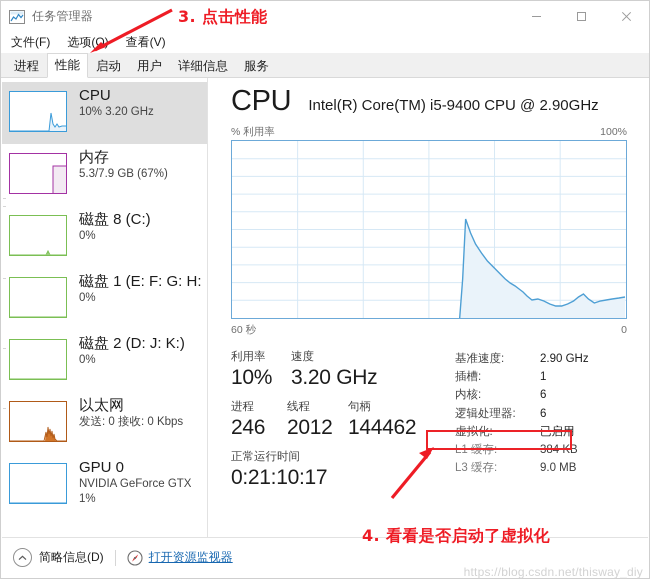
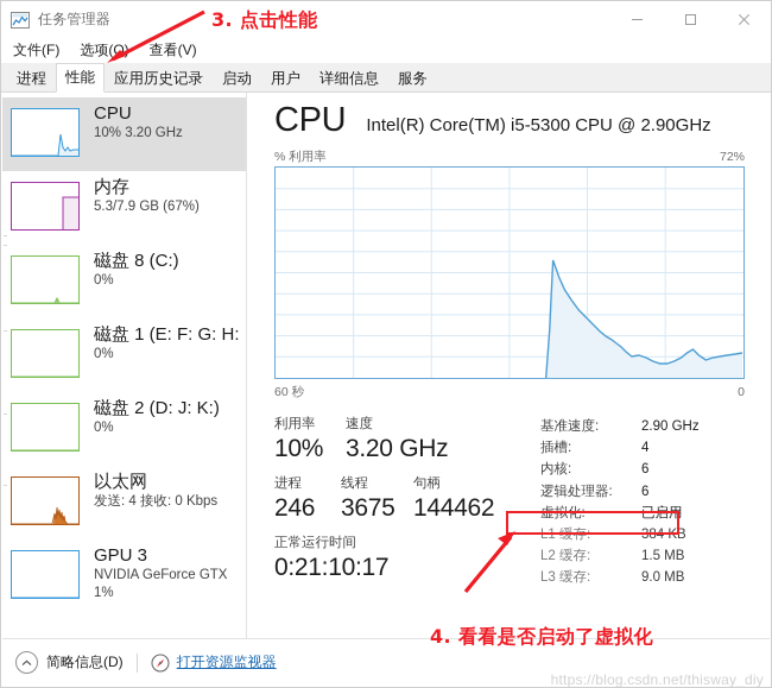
  任务管理器
  文件(F)
  选项(O)
  查看(V)
  进程
  性能
+ 应用历史记录
  启动
  用户
  详细信息
  服务
  CPU
  10% 3.20 GHz
  内存
  5.3/7.9 GB (67%)
  磁盘 8 (C:)
  0%
  磁盘 1 (E: F: G: H:
  0%
  磁盘 2 (D: J: K:)
  0%
  以太网
- 发送: 0 接收: 0 Kbps
+ 发送: 4 接收: 0 Kbps
- GPU 0
+ GPU 3
  NVIDIA GeForce GTX
  1%
  CPU
- Intel(R) Core(TM) i5-9400 CPU @ 2.90GHz
+ Intel(R) Core(TM) i5-5300 CPU @ 2.90GHz
  % 利用率
- 100%
+ 72%
  60 秒
  0
  利用率
  速度
  10%
  3.20 GHz
  进程
  线程
  句柄
  246
- 2012
+ 3675
  144462
  正常运行时间
  0:21:10:17
  基准速度:
  2.90 GHz
  插槽:
- 1
+ 4
  内核:
  6
  逻辑处理器:
  6
  虚拟化:
  已启用
  L1 缓存:
  384 KB
+ L2 缓存:
+ 1.5 MB
  L3 缓存:
  9.0 MB
  简略信息(D)
  打开资源监视器
  3. 点击性能
  4. 看看是否启动了虚拟化
  https://blog.csdn.net/thisway_diy
